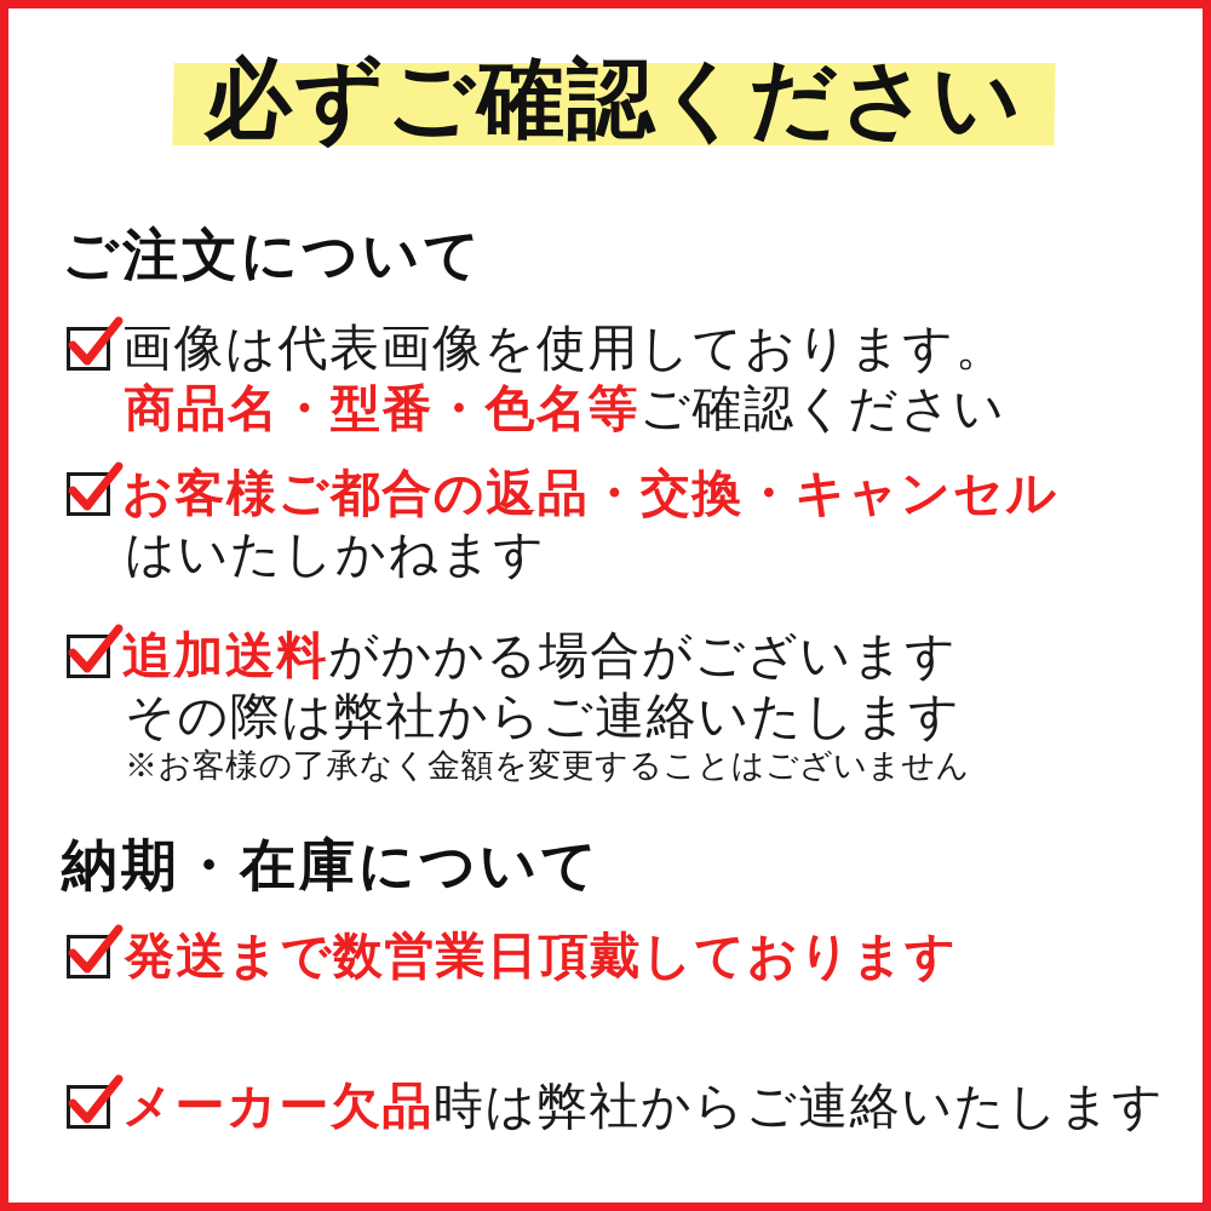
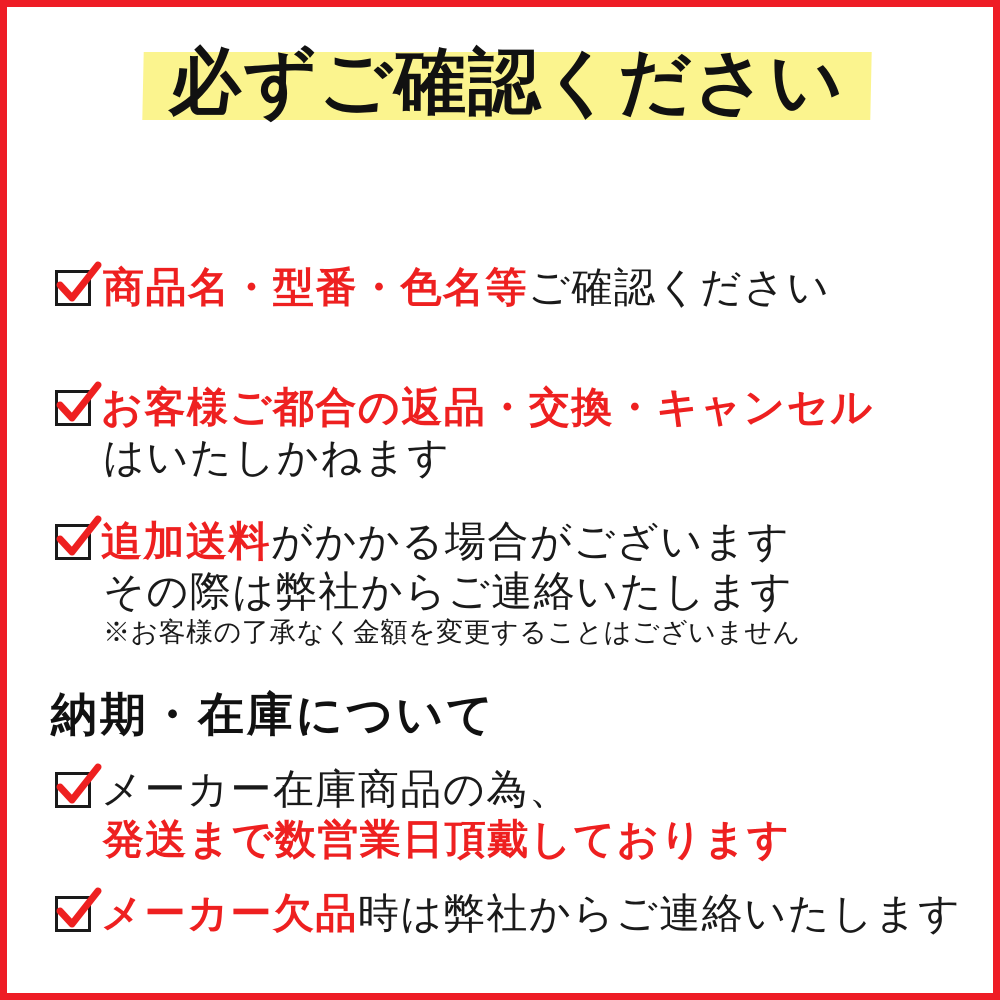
  必ずご確認ください
- ご注文について
- 画像は代表画像を使用しております。
  商品名・型番・色名等ご確認ください
  お客様ご都合の返品・交換・キャンセル
  はいたしかねます
  追加送料がかかる場合がございます
  その際は弊社からご連絡いたします
  ※お客様の了承なく金額を変更することはございません
  納期・在庫について
+ メーカー在庫商品の為、
  発送まで数営業日頂戴しております
  メーカー欠品時は弊社からご連絡いたします
